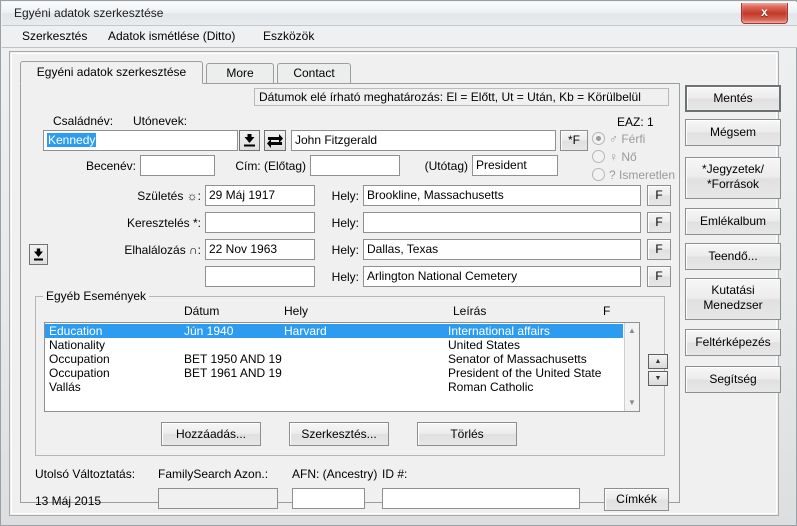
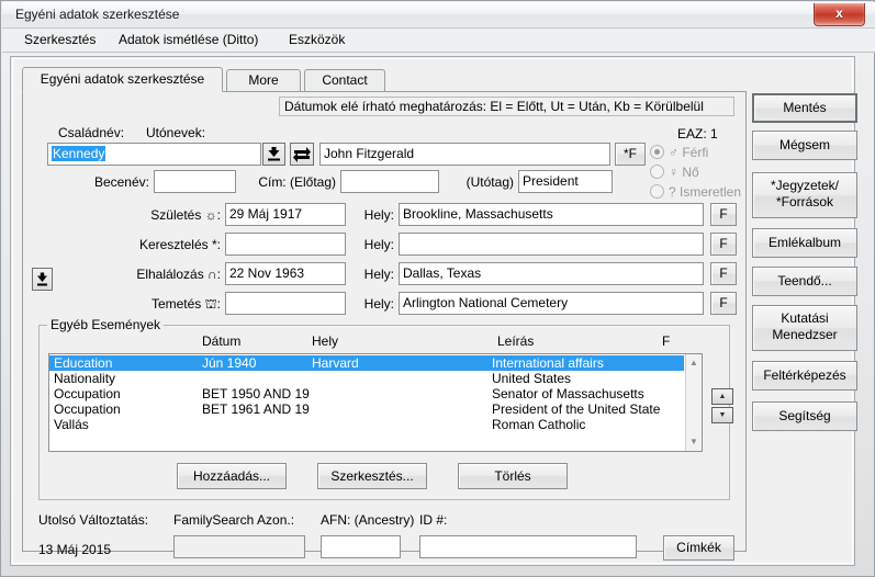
  Egyéni adatok szerkesztése
  x
  Szerkesztés
  Adatok ismétlése (Ditto)
  Eszközök
  Egyéni adatok szerkesztése
  More
  Contact
  Dátumok elé írható meghatározás: El = Előtt, Ut = Után, Kb = Körülbelül
  Családnév:
  Kennedy
  Utónevek:
  John Fitzgerald
  *F
  EAZ: 1
  ♂ Férfi
  ♀ Nő
  ? Ismeretlen
  Becenév:
  Cím: (Előtag)
  (Utótag)
  President
  Születés ☼:
  29 Máj 1917
  Hely:
  Brookline, Massachusetts
  F
  Keresztelés *:
  Hely:
  F
  Elhalálozás ∩:
  22 Nov 1963
  Hely:
  Dallas, Texas
  F
+ Temetés ⛫:
  Hely:
  Arlington National Cemetery
  F
  Egyéb Események
  Dátum
  Hely
  Leírás
  F
  Education
  Jún 1940
  Harvard
  International affairs
  Nationality
  United States
  Occupation
  BET 1950 AND 19
  Senator of Massachusetts
  Occupation
  BET 1961 AND 19
  President of the United State
  Vallás
  Roman Catholic
  ▲
  ▼
  Hozzáadás...
  Szerkesztés...
  Törlés
  Utolsó Változtatás:
  13 Máj 2015
  FamilySearch Azon.:
  AFN: (Ancestry)
  ID #:
  Címkék
  Mentés
  Mégsem
  *Jegyzetek/
  *Források
  Emlékalbum
  Teendő...
  Kutatási
  Menedzser
  Feltérképezés
  Segítség
